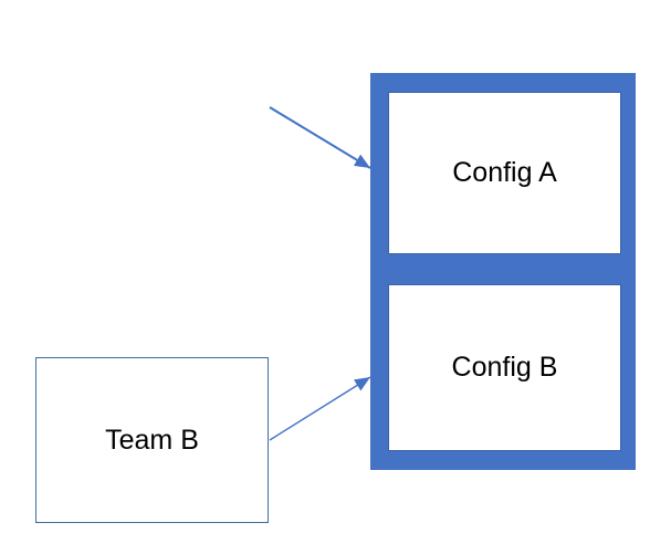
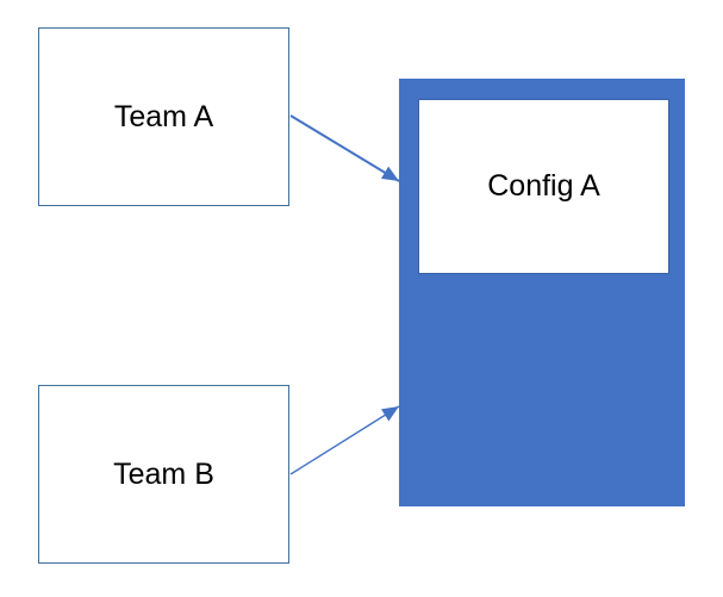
+ Team A
  Team B
  Config A
- Config B
